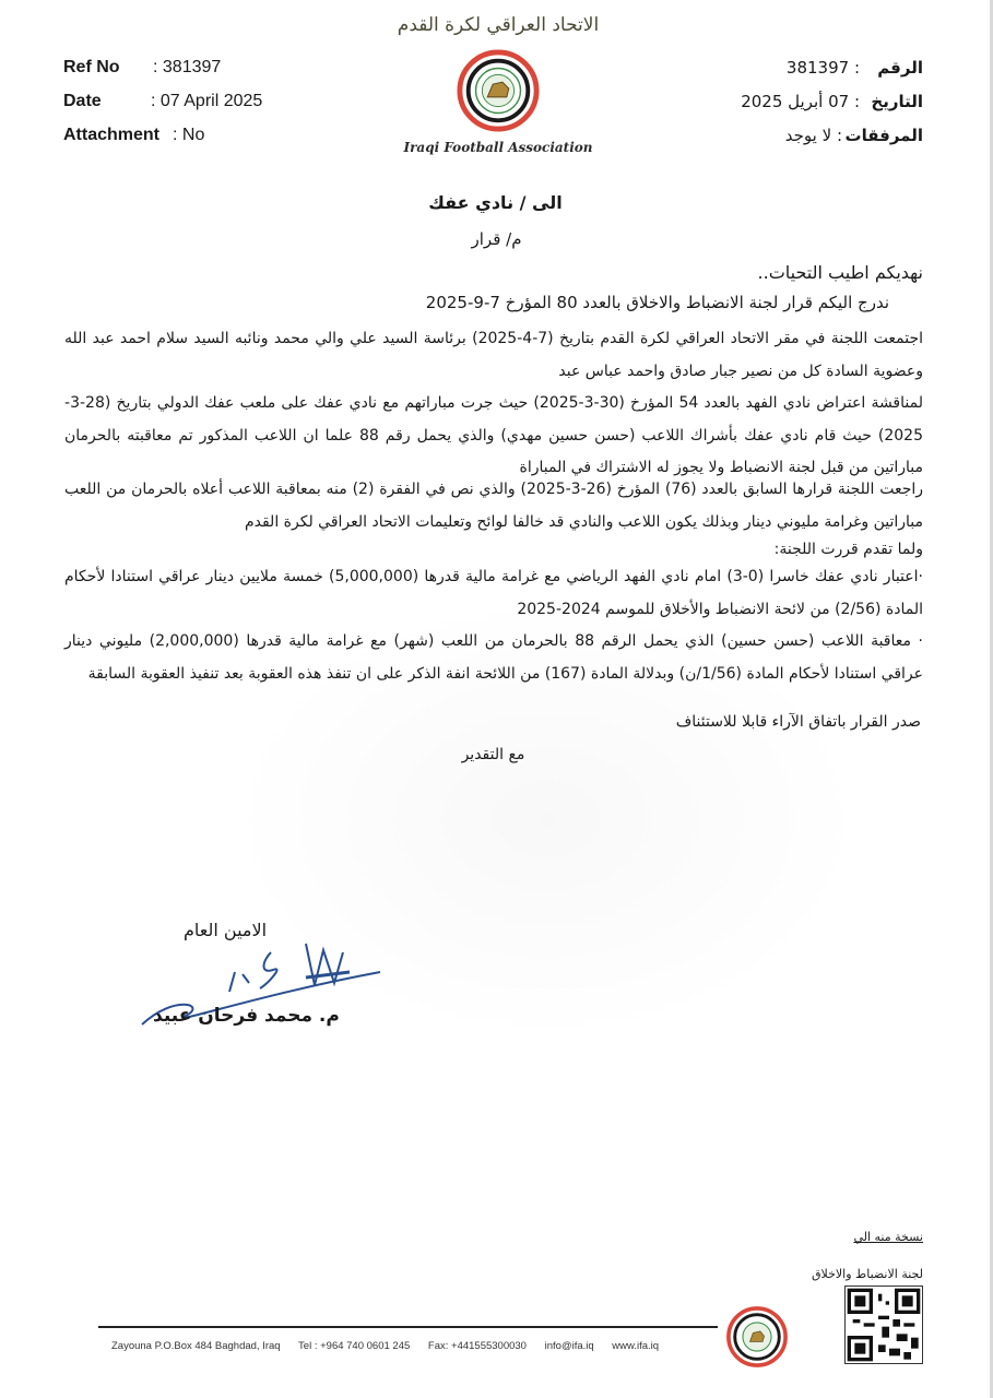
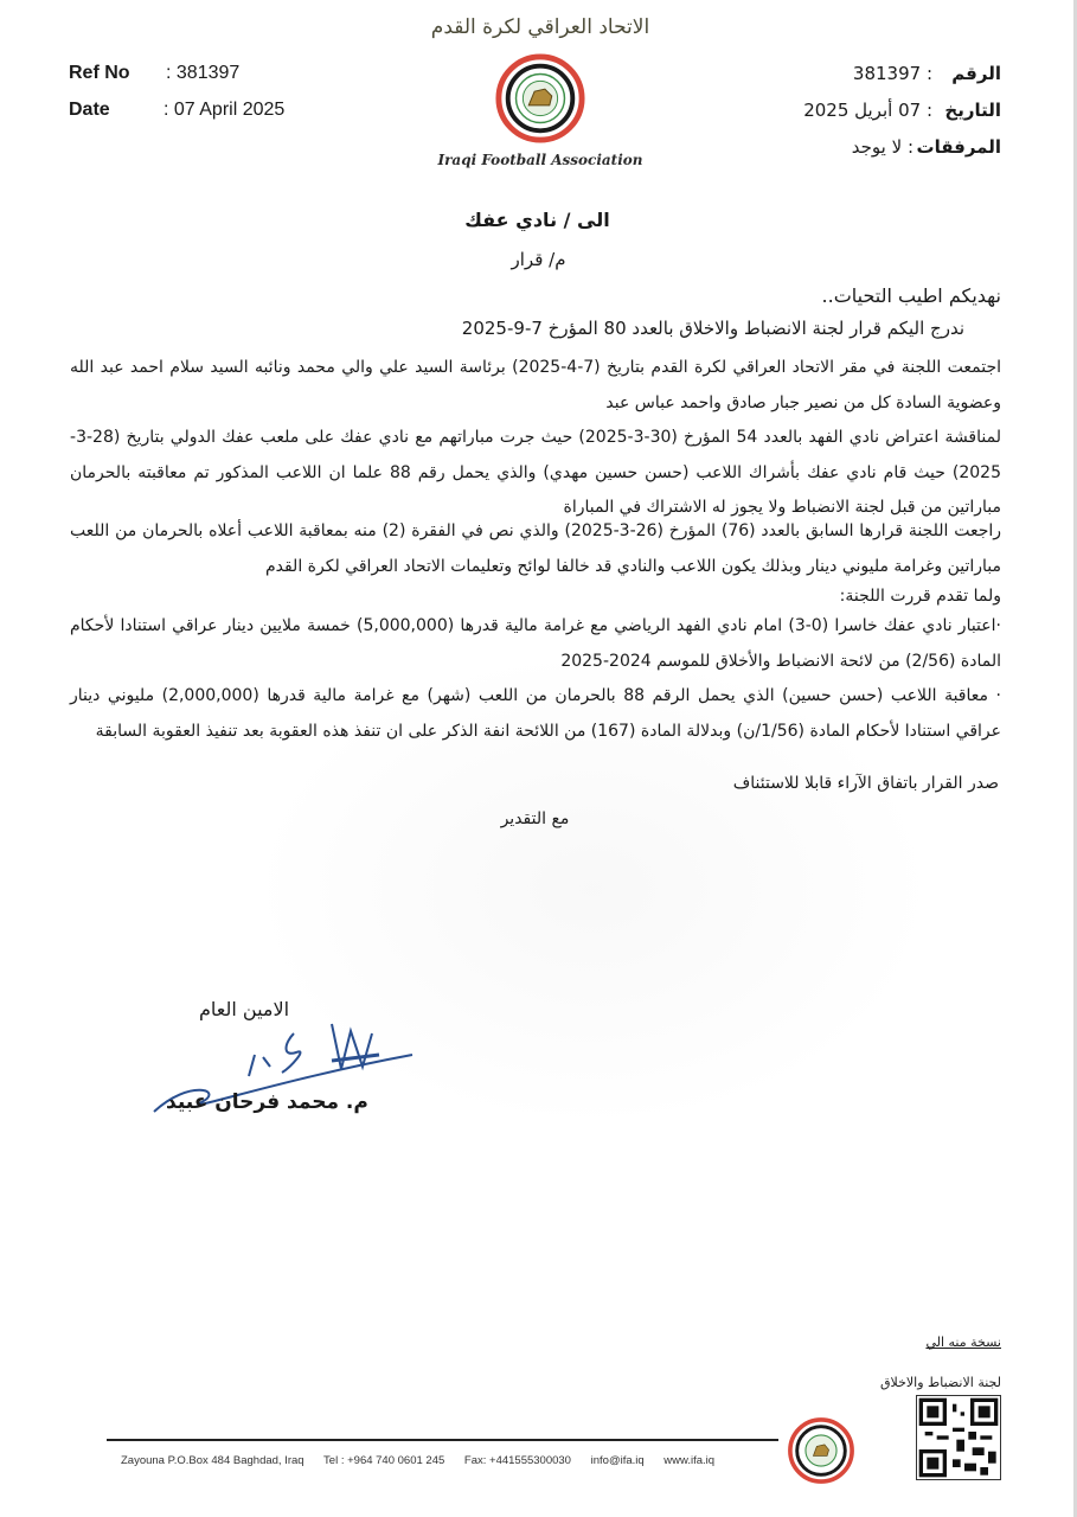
  Ref No
  : 381397
  Date
  : 07 April 2025
- Attachment
- : No
  الاتحاد العراقي لكرة القدم
  Iraqi Football Association
  الرقم
  : 381397
  التاريخ
  : 07 أبريل 2025
  المرفقات
  : لا يوجد
  الى / نادي عفك
  م/ قرار
  نهديكم اطيب التحيات..
  ندرج اليكم قرار لجنة الانضباط والاخلاق بالعدد 80 المؤرخ 7-9-2025
  اجتمعت اللجنة في مقر الاتحاد العراقي لكرة القدم بتاريخ (7-4-2025) برئاسة السيد علي والي محمد ونائبه السيد سلام احمد عبد الله وعضوية السادة كل من نصير جبار صادق واحمد عباس عبد
  لمناقشة اعتراض نادي الفهد بالعدد 54 المؤرخ (30-3-2025) حيث جرت مباراتهم مع نادي عفك على ملعب عفك الدولي بتاريخ (28-3-2025) حيث قام نادي عفك بأشراك اللاعب (حسن حسين مهدي) والذي يحمل رقم 88 علما ان اللاعب المذكور تم معاقبته بالحرمان مباراتين من قبل لجنة الانضباط ولا يجوز له الاشتراك في المباراة
  راجعت اللجنة قرارها السابق بالعدد (76) المؤرخ (26-3-2025) والذي نص في الفقرة (2) منه بمعاقبة اللاعب أعلاه بالحرمان من اللعب مباراتين وغرامة مليوني دينار وبذلك يكون اللاعب والنادي قد خالفا لوائح وتعليمات الاتحاد العراقي لكرة القدم
  ولما تقدم قررت اللجنة:
  ·اعتبار نادي عفك خاسرا (0-3) امام نادي الفهد الرياضي مع غرامة مالية قدرها (5,000,000) خمسة ملايين دينار عراقي استنادا لأحكام المادة (2/56) من لائحة الانضباط والأخلاق للموسم 2024-2025
  · معاقبة اللاعب (حسن حسين) الذي يحمل الرقم 88 بالحرمان من اللعب (شهر) مع غرامة مالية قدرها (2,000,000) مليوني دينار عراقي استنادا لأحكام المادة (1/56/ن) وبدلالة المادة (167) من اللائحة انفة الذكر على ان تنفذ هذه العقوبة بعد تنفيذ العقوبة السابقة
  صدر القرار باتفاق الآراء قابلا للاستئناف
  مع التقدير
  الامين العام
  م. محمد فرحان عبيد
  نسخة منه الي
  لجنة الانضباط والاخلاق
  Zayouna P.O.Box 484 Baghdad, Iraq Tel : +964 740 0601 245 Fax: +441555300030 info@ifa.iq www.ifa.iq
